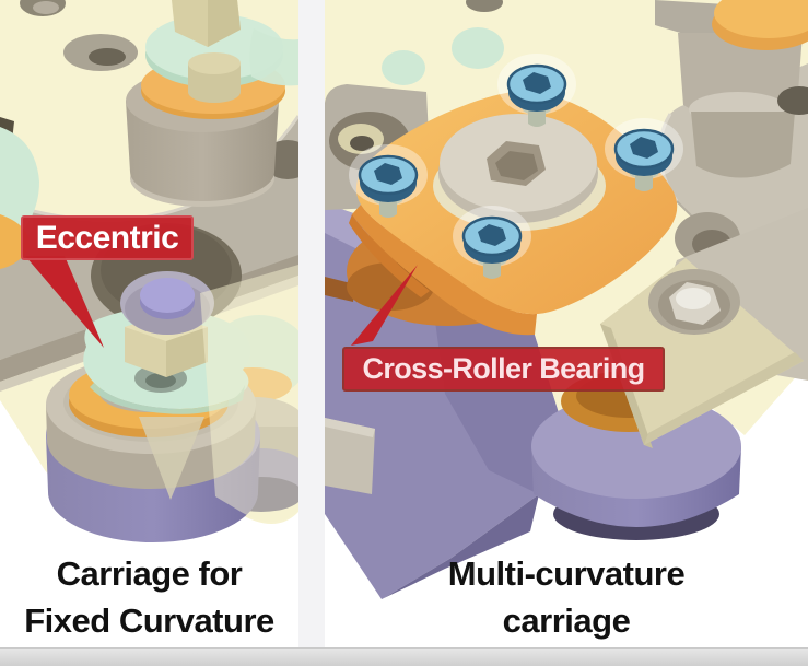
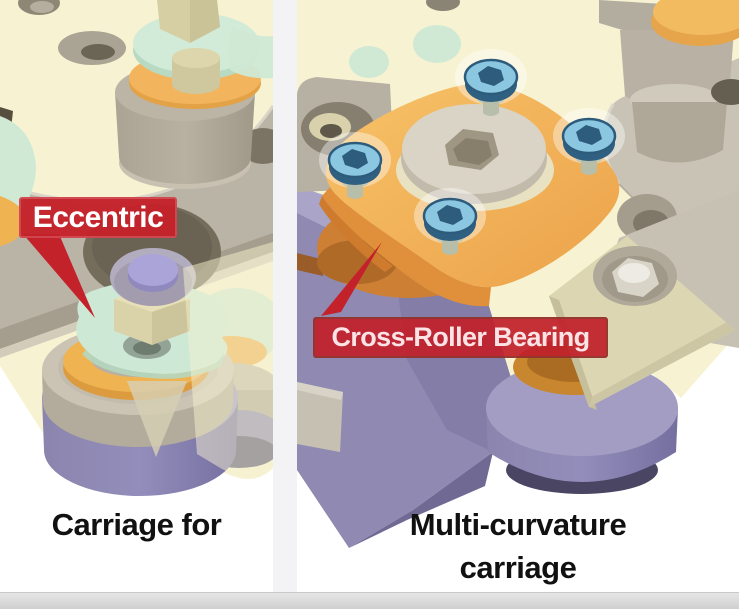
  Eccentric
  Carriage for
- Fixed Curvature
  Cross-Roller Bearing
  Multi-curvature
  carriage
